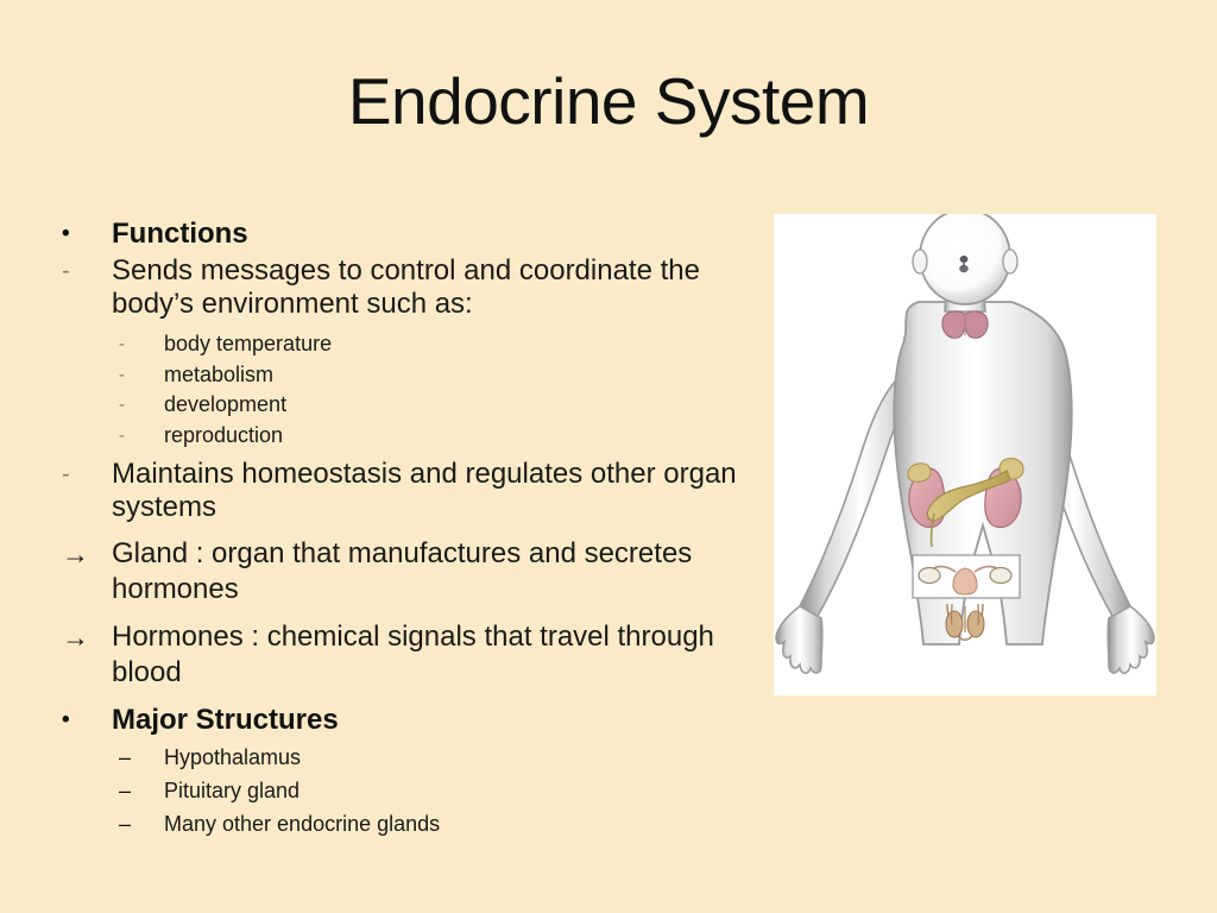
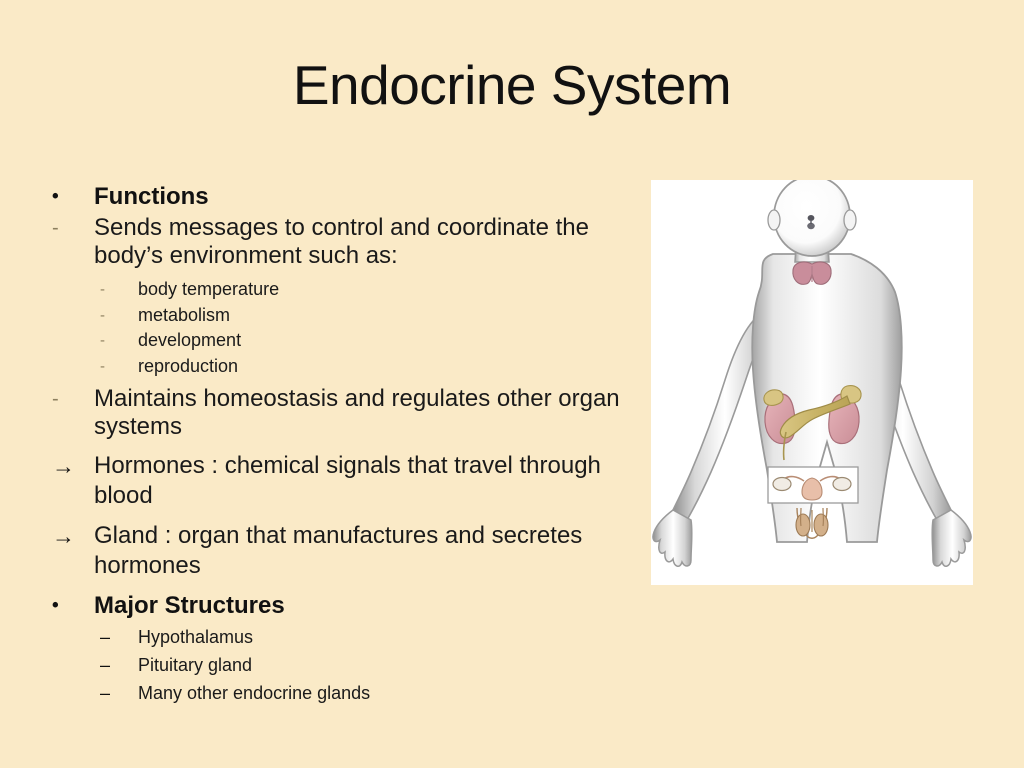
  Endocrine System
  •
  Functions
  -
  Sends messages to control and coordinate the body’s environment such as:
  -
  body temperature
  -
  metabolism
  -
  development
  -
  reproduction
  -
  Maintains homeostasis and regulates other organ systems
  →
- Gland : organ that manufactures and secretes hormones
+ Hormones : chemical signals that travel through blood
  →
- Hormones : chemical signals that travel through blood
+ Gland : organ that manufactures and secretes hormones
  •
  Major Structures
  –
  Hypothalamus
  –
  Pituitary gland
  –
  Many other endocrine glands
